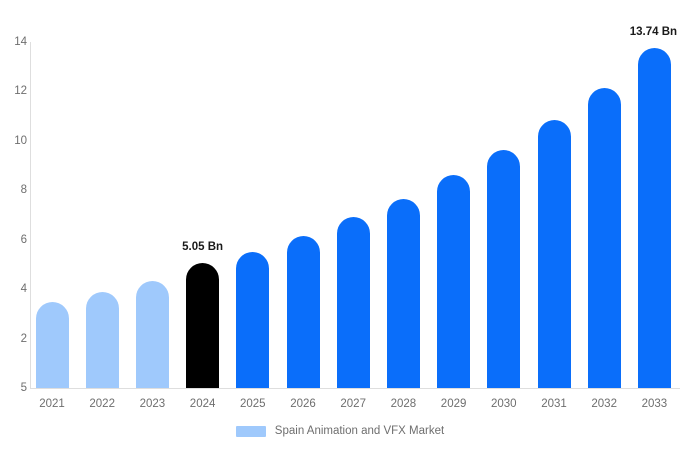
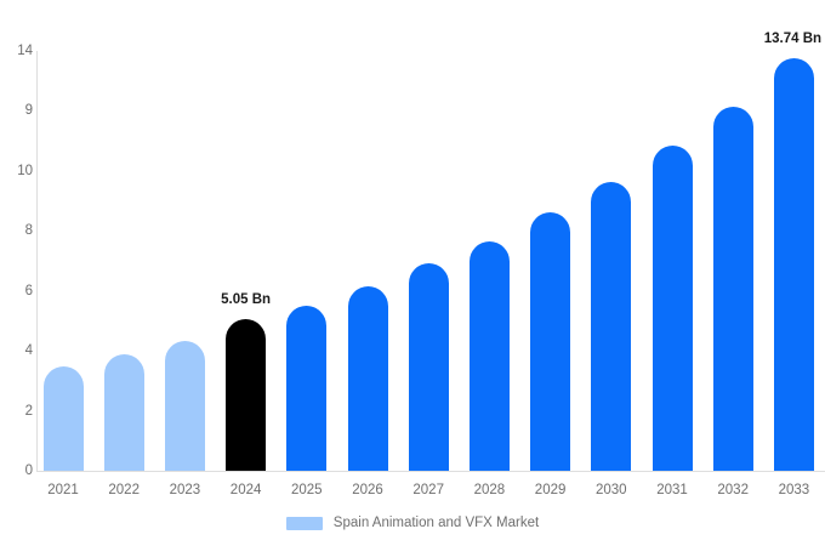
- 5
+ 0
  2
  4
  6
  8
  10
- 12
+ 9
  14
  2021
  2022
  2023
  5.05 Bn
  2024
  2025
  2026
  2027
  2028
  2029
  2030
  2031
  2032
  13.74 Bn
  2033
  Spain Animation and VFX Market
